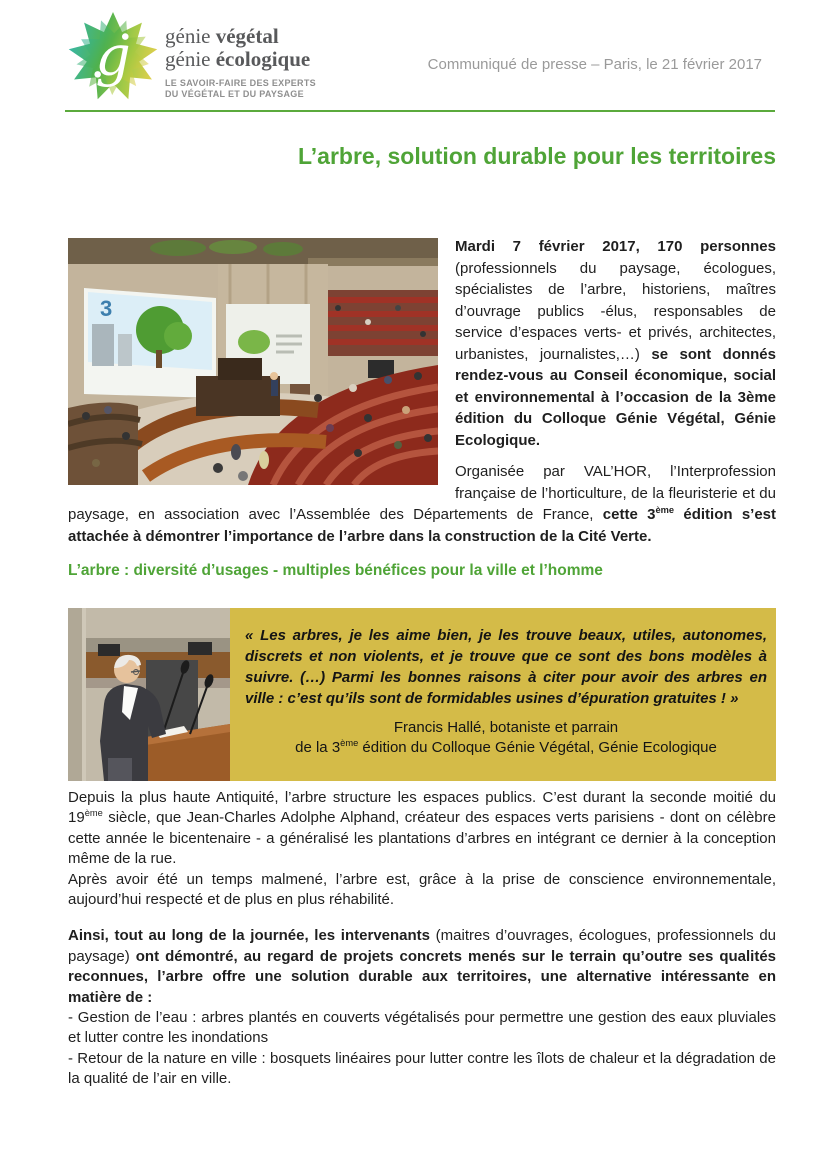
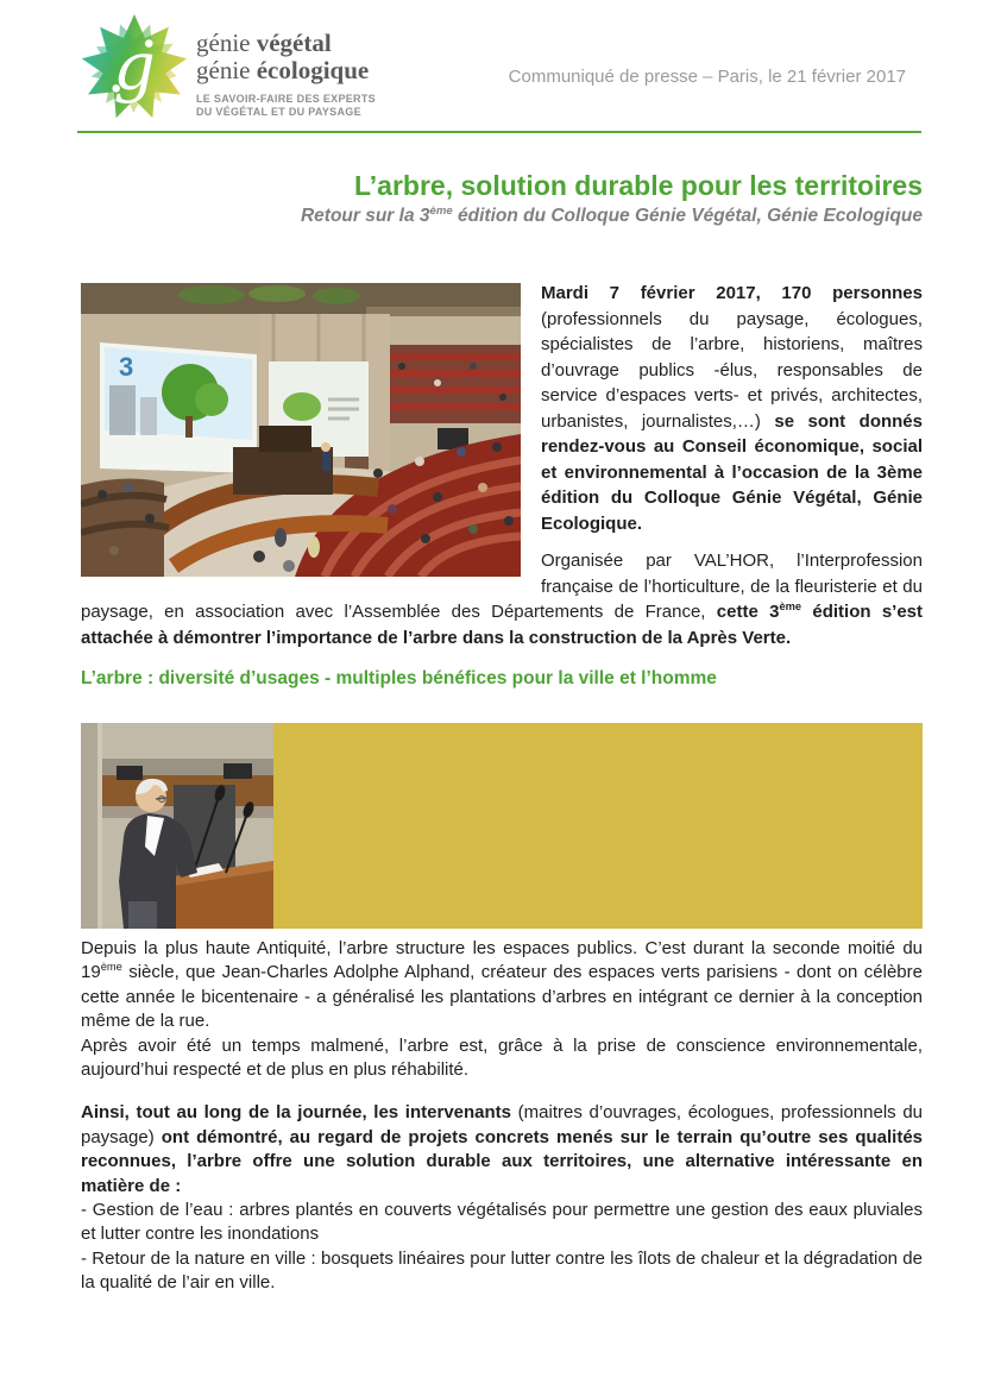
  g
  génie végétal
  génie écologique
  LE SAVOIR-FAIRE DES EXPERTS
  DU VÉGÉTAL ET DU PAYSAGE
  Communiqué de presse – Paris, le 21 février 2017
  L’arbre, solution durable pour les territoires
+ Retour sur la 3ème édition du Colloque Génie Végétal, Génie Ecologique
  3
  Mardi 7 février 2017, 170 personnes (professionnels du paysage, écologues, spécialistes de l’arbre, historiens, maîtres d’ouvrage publics -élus, responsables de service d’espaces verts- et privés, architectes, urbanistes, journalistes,…) se sont donnés rendez-vous au Conseil économique, social et environnemental à l’occasion de la 3ème édition du Colloque Génie Végétal, Génie Ecologique.
- Organisée par VAL’HOR, l’Interprofession française de l’horticulture, de la fleuristerie et du paysage, en association avec l’Assemblée des Départements de France, cette 3ème édition s’est attachée à démontrer l’importance de l’arbre dans la construction de la Cité Verte.
+ Organisée par VAL’HOR, l’Interprofession française de l’horticulture, de la fleuristerie et du paysage, en association avec l’Assemblée des Départements de France, cette 3ème édition s’est attachée à démontrer l’importance de l’arbre dans la construction de la Après Verte.
  L’arbre : diversité d’usages - multiples bénéfices pour la ville et l’homme
- « Les arbres, je les aime bien, je les trouve beaux, utiles, autonomes, discrets et non violents, et je trouve que ce sont des bons modèles à suivre. (…) Parmi les bonnes raisons à citer pour avoir des arbres en ville : c’est qu’ils sont de formidables usines d’épuration gratuites ! »
- Francis Hallé, botaniste et parrain
- de la 3ème édition du Colloque Génie Végétal, Génie Ecologique
  Depuis la plus haute Antiquité, l’arbre structure les espaces publics. C’est durant la seconde moitié du 19ème siècle, que Jean-Charles Adolphe Alphand, créateur des espaces verts parisiens - dont on célèbre cette année le bicentenaire - a généralisé les plantations d’arbres en intégrant ce dernier à la conception même de la rue.
  Après avoir été un temps malmené, l’arbre est, grâce à la prise de conscience environnementale, aujourd’hui respecté et de plus en plus réhabilité.
  Ainsi, tout au long de la journée, les intervenants (maitres d’ouvrages, écologues, professionnels du paysage) ont démontré, au regard de projets concrets menés sur le terrain qu’outre ses qualités reconnues, l’arbre offre une solution durable aux territoires, une alternative intéressante en matière de :
  - Gestion de l’eau : arbres plantés en couverts végétalisés pour permettre une gestion des eaux pluviales et lutter contre les inondations
  - Retour de la nature en ville : bosquets linéaires pour lutter contre les îlots de chaleur et la dégradation de la qualité de l’air en ville.
